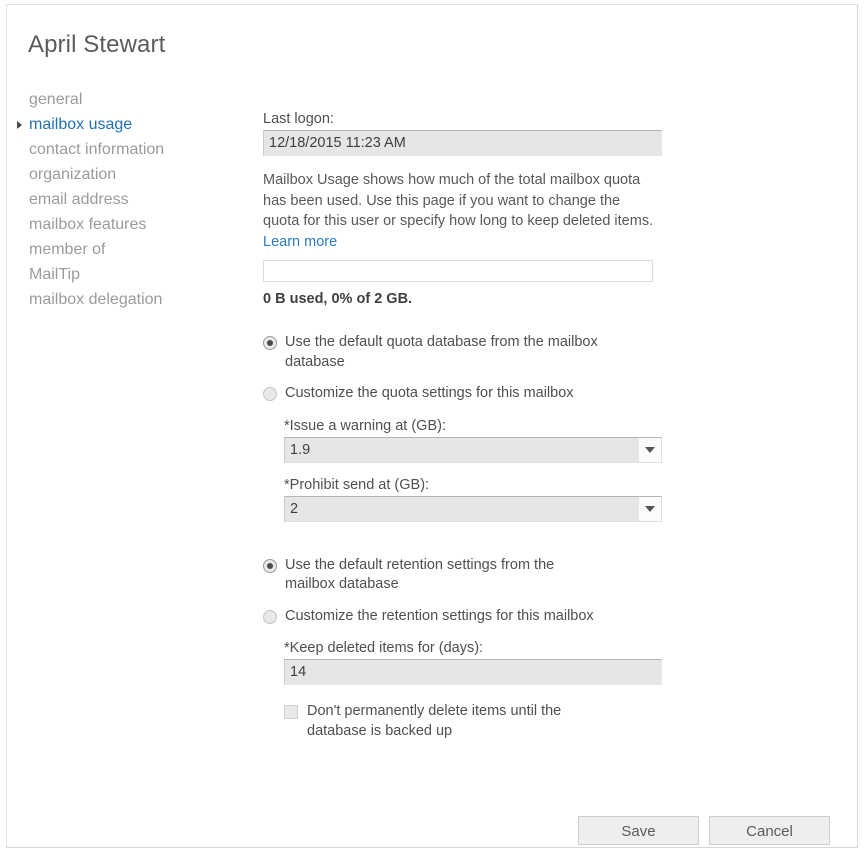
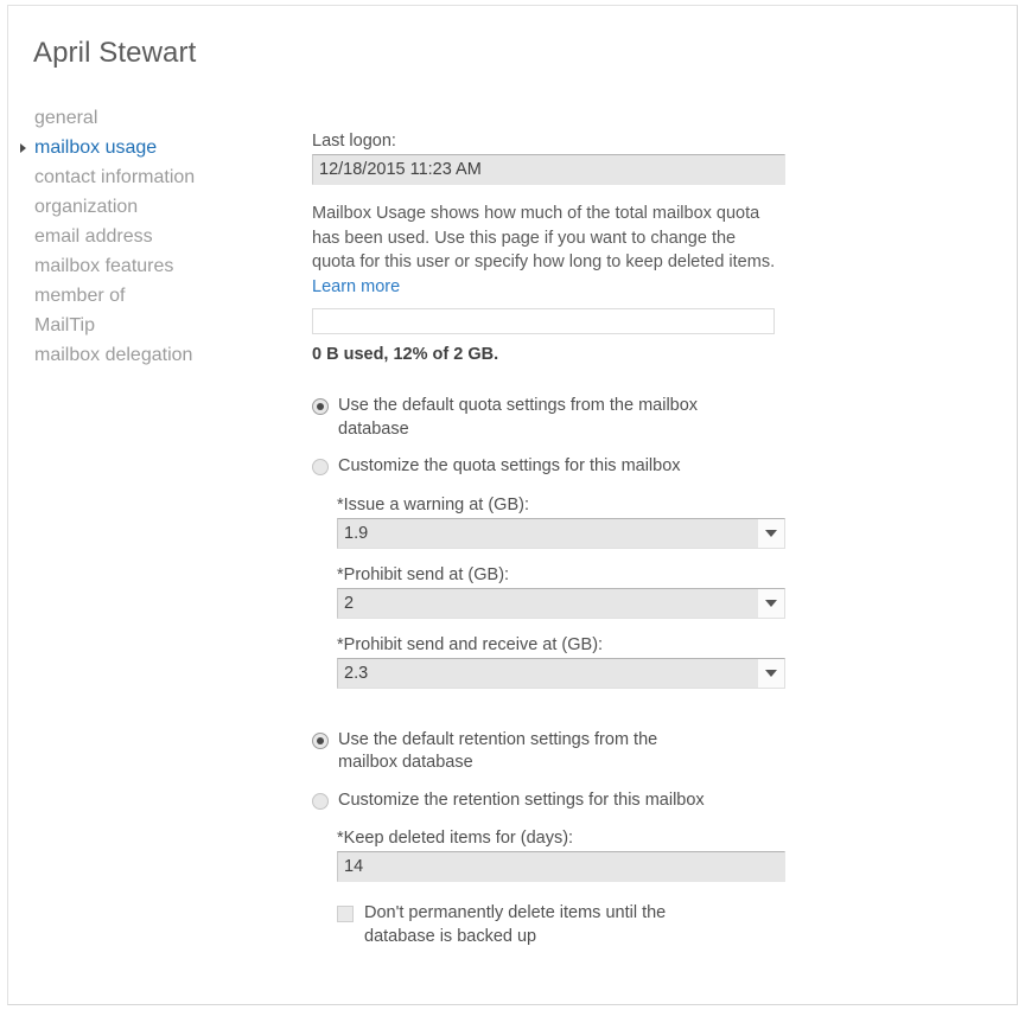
  April Stewart
  general
  mailbox usage
  contact information
  organization
  email address
  mailbox features
  member of
  MailTip
  mailbox delegation
  Last logon:
  12/18/2015 11:23 AM
  Mailbox Usage shows how much of the total mailbox quota has been used. Use this page if you want to change the quota for this user or specify how long to keep deleted items. Learn more
- 0 B used, 0% of 2 GB.
+ 0 B used, 12% of 2 GB.
- Use the default quota database from the mailbox database
+ Use the default quota settings from the mailbox database
  Customize the quota settings for this mailbox
  *Issue a warning at (GB):
  1.9
  *Prohibit send at (GB):
  2
+ *Prohibit send and receive at (GB):
+ 2.3
  Use the default retention settings from the mailbox database
  Customize the retention settings for this mailbox
  *Keep deleted items for (days):
  14
  Don't permanently delete items until the database is backed up
- Save
- Cancel
